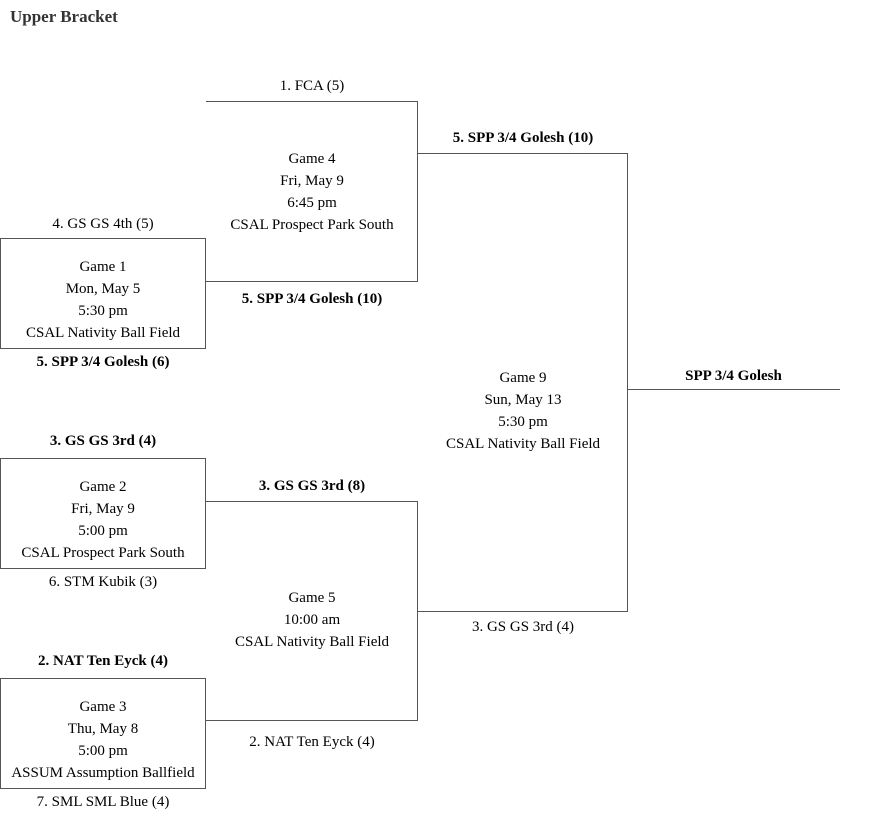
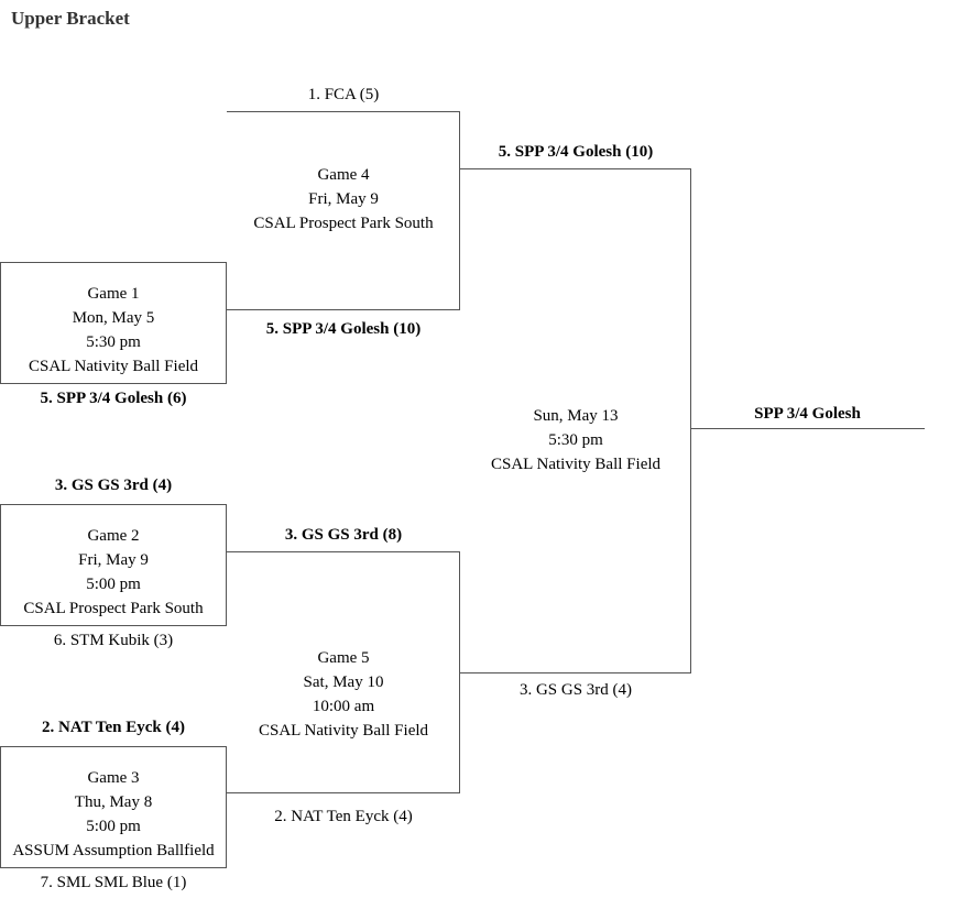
  Upper Bracket
  Game 1
  Mon, May 5
  5:30 pm
  CSAL Nativity Ball Field
  Game 2
  Fri, May 9
  5:00 pm
  CSAL Prospect Park South
  Game 3
  Thu, May 8
  5:00 pm
  ASSUM Assumption Ballfield
  Game 4
  Fri, May 9
- 6:45 pm
  CSAL Prospect Park South
  Game 5
+ Sat, May 10
  10:00 am
  CSAL Nativity Ball Field
- Game 9
  Sun, May 13
  5:30 pm
  CSAL Nativity Ball Field
- 4. GS GS 4th (5)
  5. SPP 3/4 Golesh (6)
  3. GS GS 3rd (4)
  6. STM Kubik (3)
  2. NAT Ten Eyck (4)
- 7. SML SML Blue (4)
+ 7. SML SML Blue (1)
  1. FCA (5)
  5. SPP 3/4 Golesh (10)
  3. GS GS 3rd (8)
  2. NAT Ten Eyck (4)
  5. SPP 3/4 Golesh (10)
  3. GS GS 3rd (4)
  SPP 3/4 Golesh
